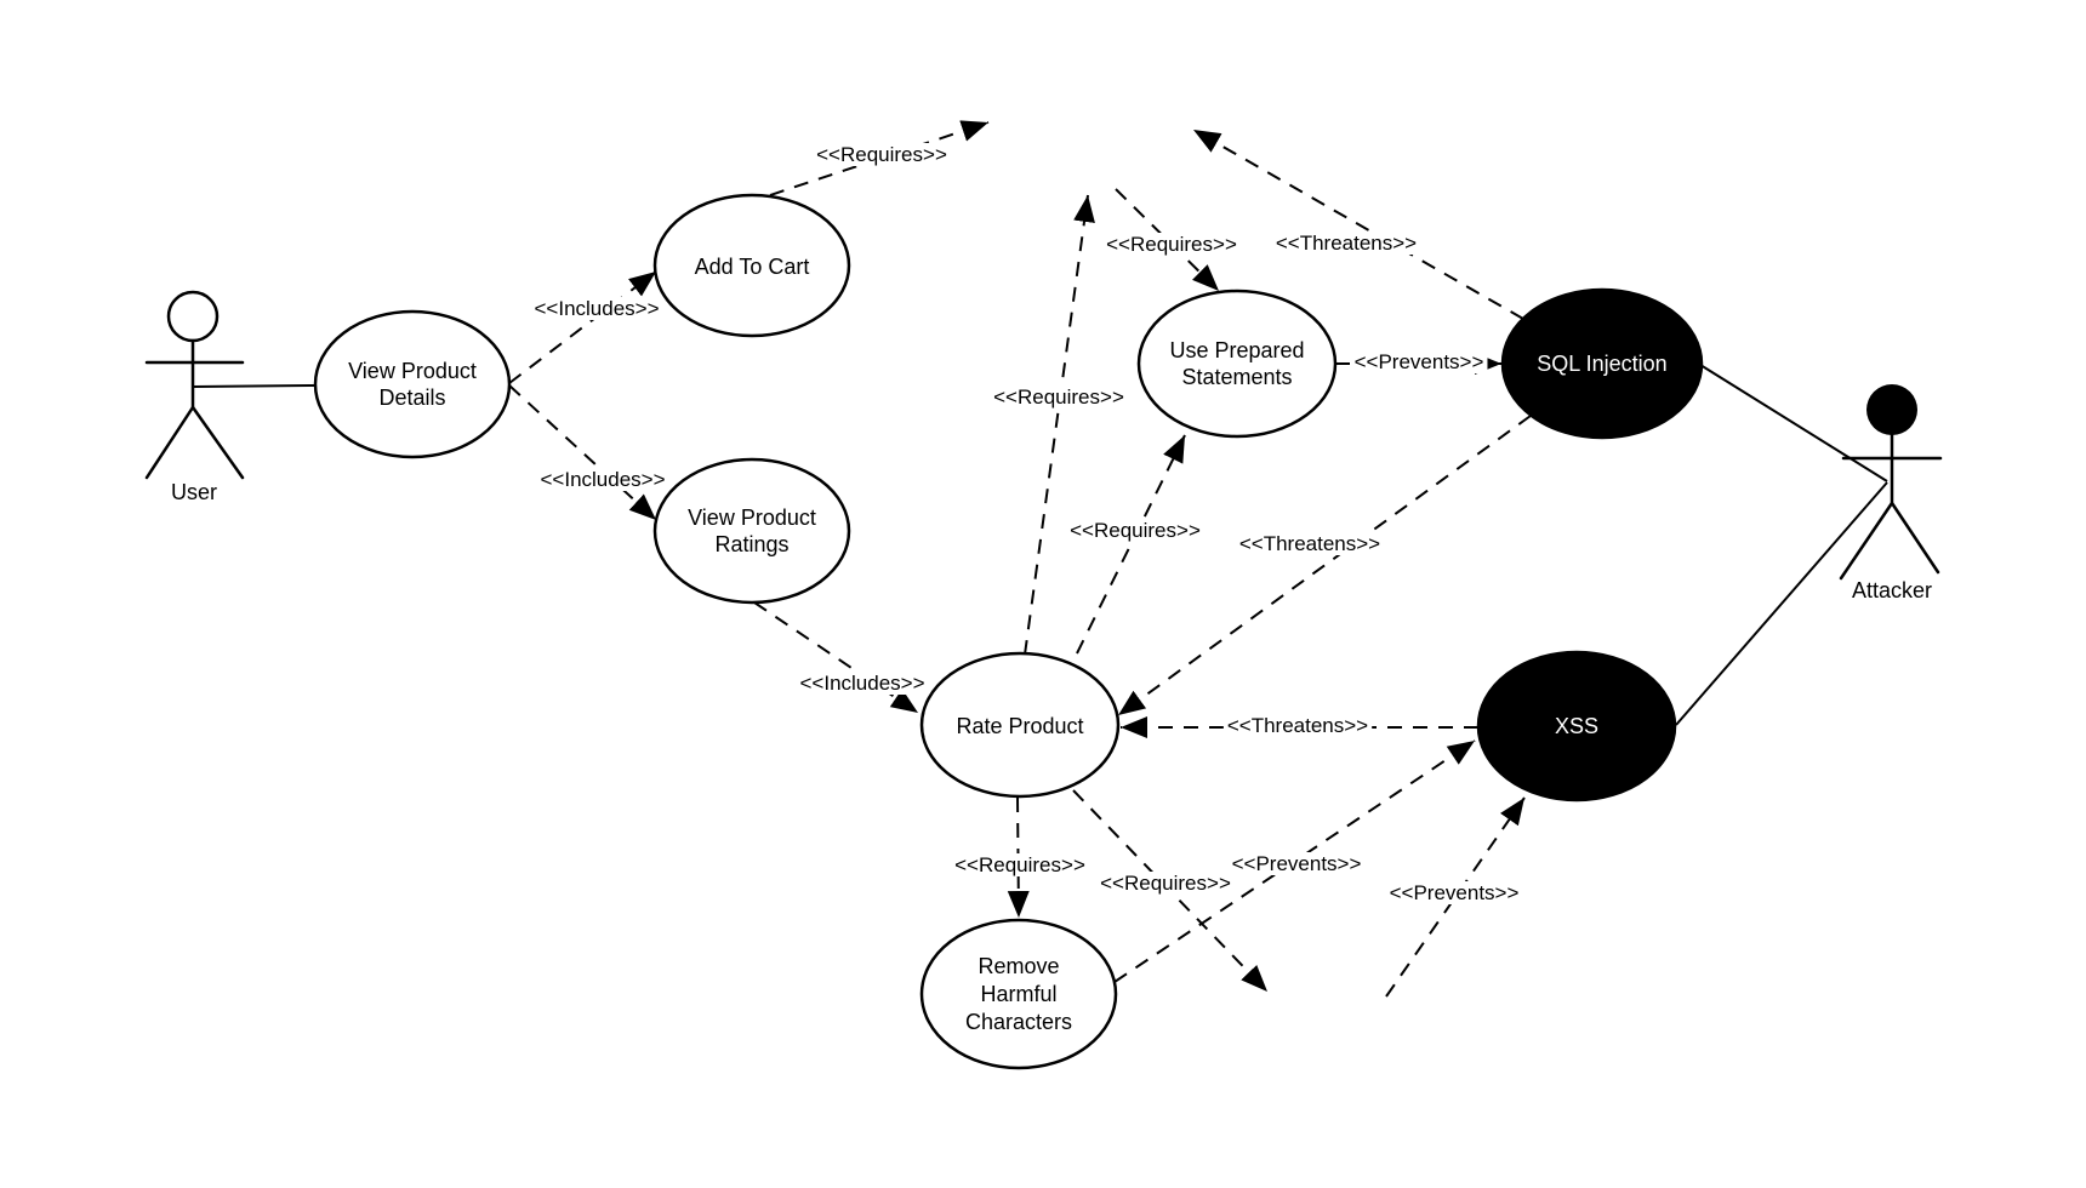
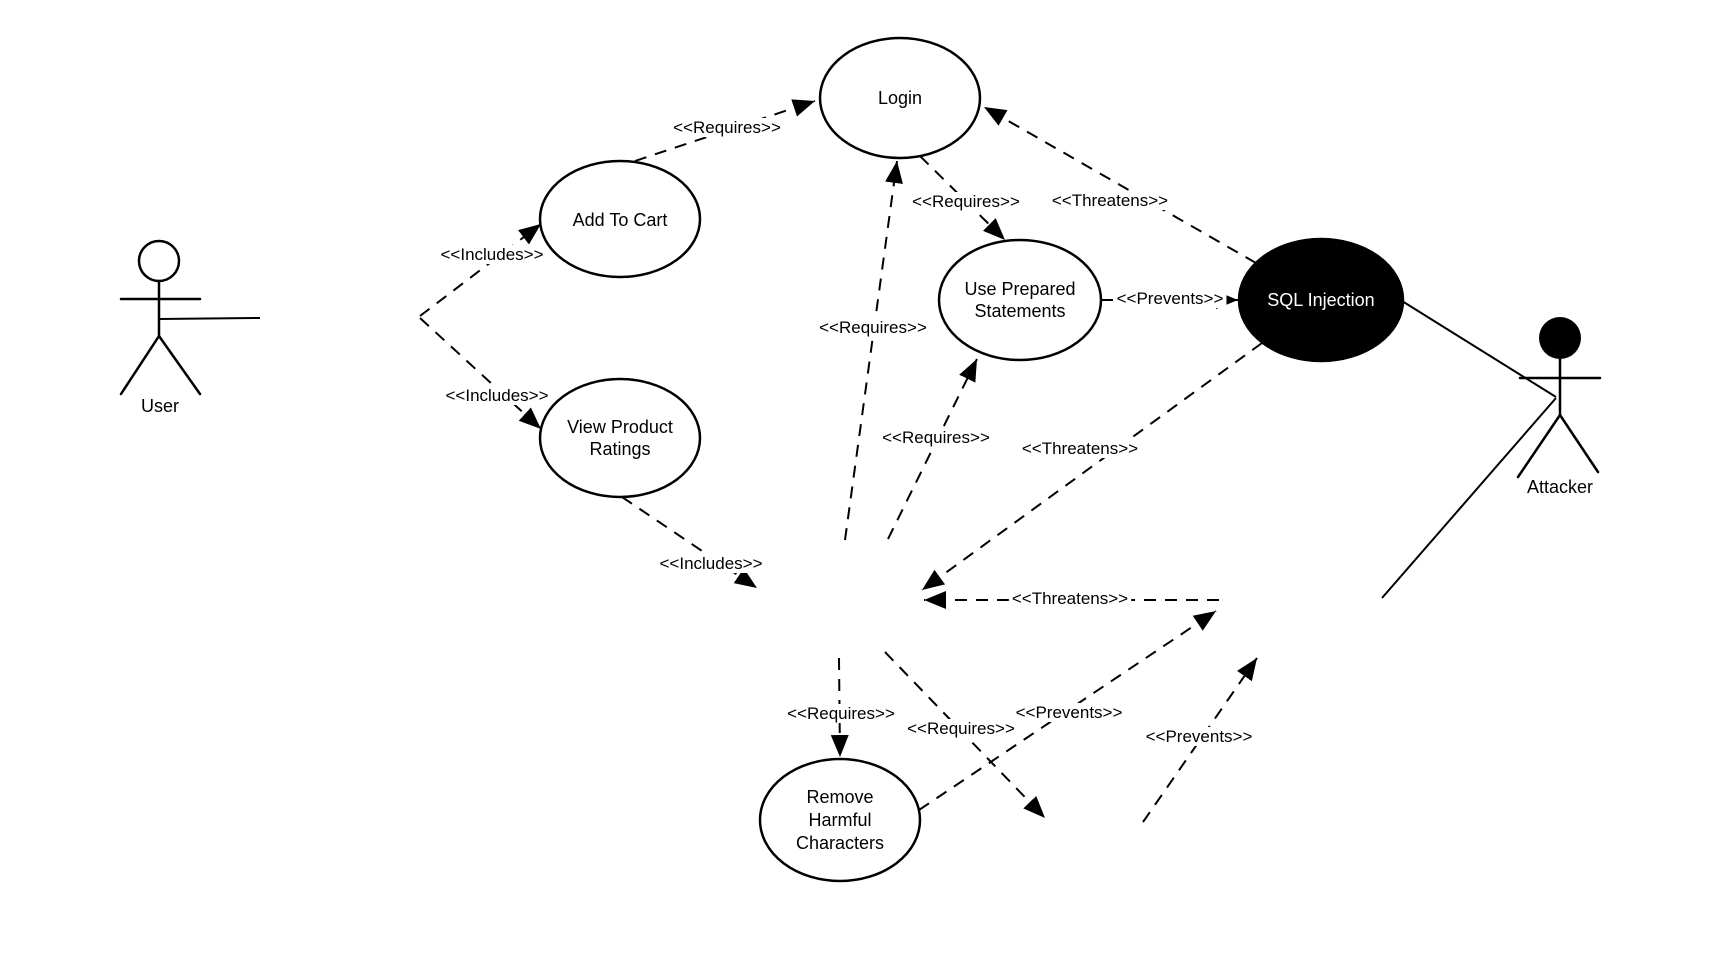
  <<Includes>>
  <<Requires>>
  <<Includes>>
  <<Includes>>
  <<Requires>>
  <<Requires>>
  <<Requires>>
  <<Threatens>>
  <<Prevents>>
  <<Threatens>>
  <<Threatens>>
  <<Requires>>
  <<Requires>>
  <<Prevents>>
  <<Prevents>>
- View Product Details
  Add To Cart
+ Login
  View Product Ratings
  Use Prepared Statements
  SQL Injection
- Rate Product
- XSS
  Remove Harmful Characters
  User
  Attacker
